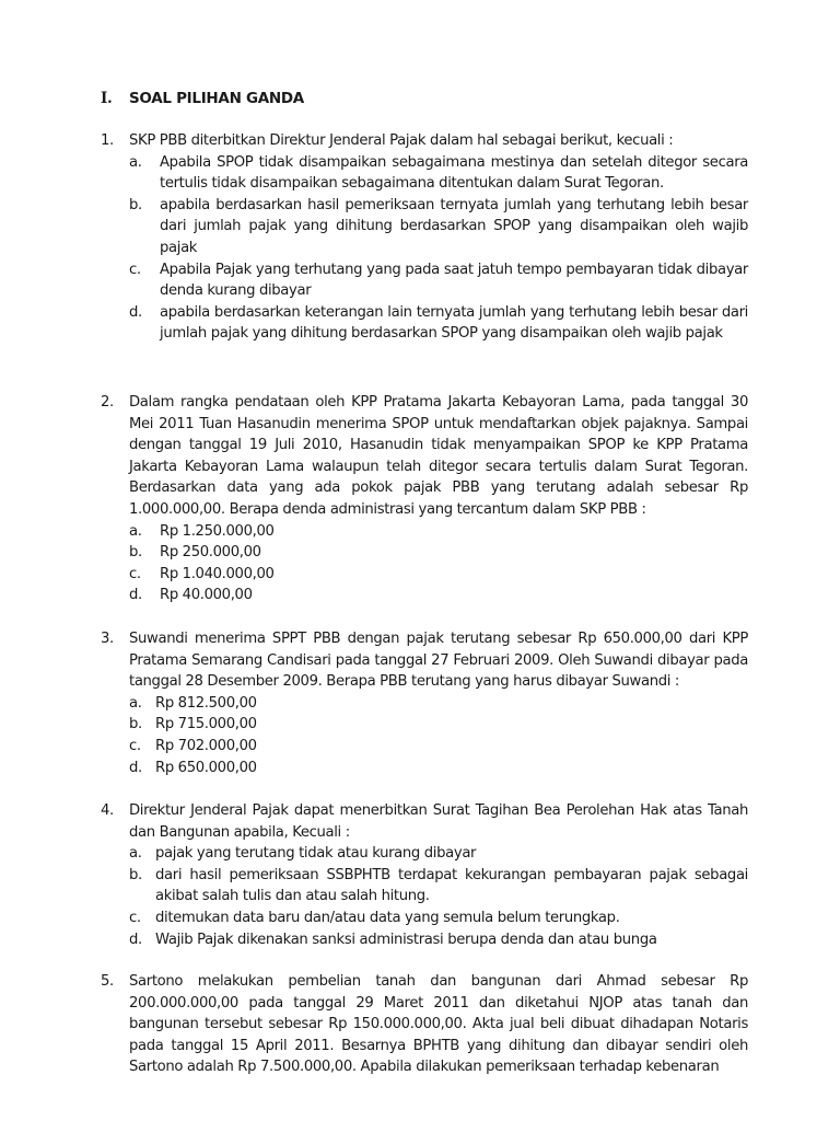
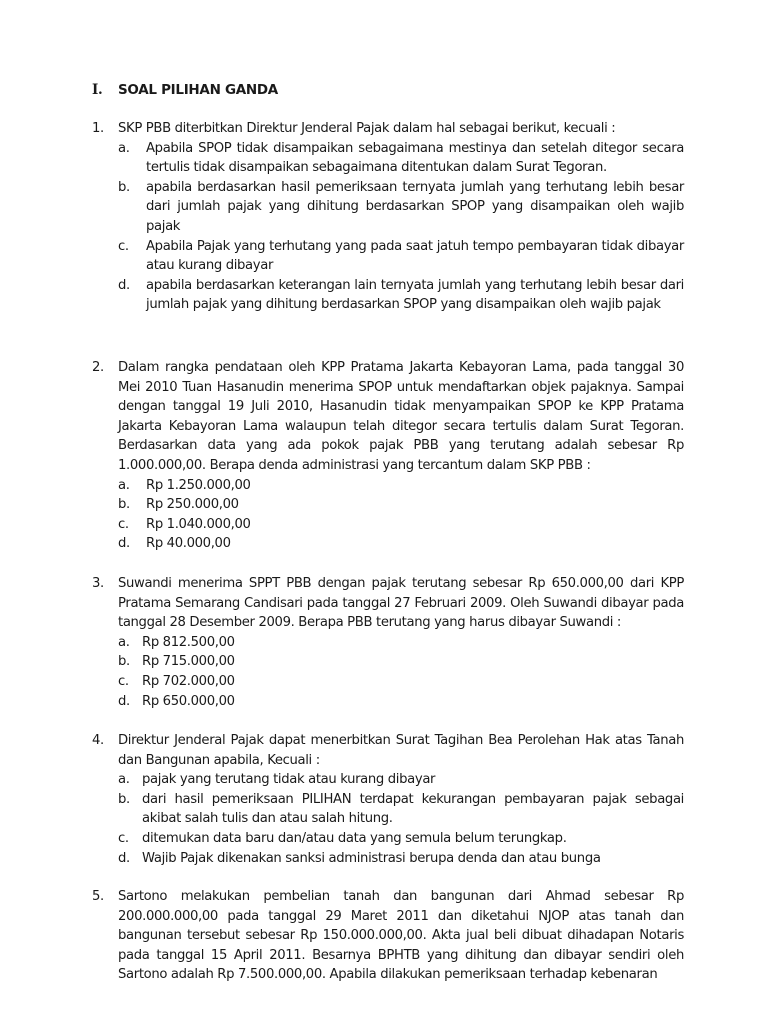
  I. SOAL PILIHAN GANDA
  1.
  SKP PBB diterbitkan Direktur Jenderal Pajak dalam hal sebagai berikut, kecuali :
  a.
  Apabila SPOP tidak disampaikan sebagaimana mestinya dan setelah ditegor secara tertulis tidak disampaikan sebagaimana ditentukan dalam Surat Tegoran.
  b.
  apabila berdasarkan hasil pemeriksaan ternyata jumlah yang terhutang lebih besar dari jumlah pajak yang dihitung berdasarkan SPOP yang disampaikan oleh wajib pajak
  c.
- Apabila Pajak yang terhutang yang pada saat jatuh tempo pembayaran tidak dibayar denda kurang dibayar
+ Apabila Pajak yang terhutang yang pada saat jatuh tempo pembayaran tidak dibayar atau kurang dibayar
  d.
  apabila berdasarkan keterangan lain ternyata jumlah yang terhutang lebih besar dari jumlah pajak yang dihitung berdasarkan SPOP yang disampaikan oleh wajib pajak
  2.
- Dalam rangka pendataan oleh KPP Pratama Jakarta Kebayoran Lama, pada tanggal 30 Mei 2011 Tuan Hasanudin menerima SPOP untuk mendaftarkan objek pajaknya. Sampai dengan tanggal 19 Juli 2010, Hasanudin tidak menyampaikan SPOP ke KPP Pratama Jakarta Kebayoran Lama walaupun telah ditegor secara tertulis dalam Surat Tegoran. Berdasarkan data yang ada pokok pajak PBB yang terutang adalah sebesar Rp 1.000.000,00. Berapa denda administrasi yang tercantum dalam SKP PBB :
+ Dalam rangka pendataan oleh KPP Pratama Jakarta Kebayoran Lama, pada tanggal 30 Mei 2010 Tuan Hasanudin menerima SPOP untuk mendaftarkan objek pajaknya. Sampai dengan tanggal 19 Juli 2010, Hasanudin tidak menyampaikan SPOP ke KPP Pratama Jakarta Kebayoran Lama walaupun telah ditegor secara tertulis dalam Surat Tegoran. Berdasarkan data yang ada pokok pajak PBB yang terutang adalah sebesar Rp 1.000.000,00. Berapa denda administrasi yang tercantum dalam SKP PBB :
  a.
  Rp 1.250.000,00
  b.
  Rp 250.000,00
  c.
  Rp 1.040.000,00
  d.
  Rp 40.000,00
  3.
  Suwandi menerima SPPT PBB dengan pajak terutang sebesar Rp 650.000,00 dari KPP Pratama Semarang Candisari pada tanggal 27 Februari 2009. Oleh Suwandi dibayar pada tanggal 28 Desember 2009. Berapa PBB terutang yang harus dibayar Suwandi :
  a.
  Rp 812.500,00
  b.
  Rp 715.000,00
  c.
  Rp 702.000,00
  d.
  Rp 650.000,00
  4.
  Direktur Jenderal Pajak dapat menerbitkan Surat Tagihan Bea Perolehan Hak atas Tanah dan Bangunan apabila, Kecuali :
  a.
  pajak yang terutang tidak atau kurang dibayar
  b.
- dari hasil pemeriksaan SSBPHTB terdapat kekurangan pembayaran pajak sebagai akibat salah tulis dan atau salah hitung.
+ dari hasil pemeriksaan PILIHAN terdapat kekurangan pembayaran pajak sebagai akibat salah tulis dan atau salah hitung.
  c.
  ditemukan data baru dan/atau data yang semula belum terungkap.
  d.
  Wajib Pajak dikenakan sanksi administrasi berupa denda dan atau bunga
  5.
  Sartono melakukan pembelian tanah dan bangunan dari Ahmad sebesar Rp 200.000.000,00 pada tanggal 29 Maret 2011 dan diketahui NJOP atas tanah dan bangunan tersebut sebesar Rp 150.000.000,00. Akta jual beli dibuat dihadapan Notaris pada tanggal 15 April 2011. Besarnya BPHTB yang dihitung dan dibayar sendiri oleh Sartono adalah Rp 7.500.000,00. Apabila dilakukan pemeriksaan terhadap kebenaran
